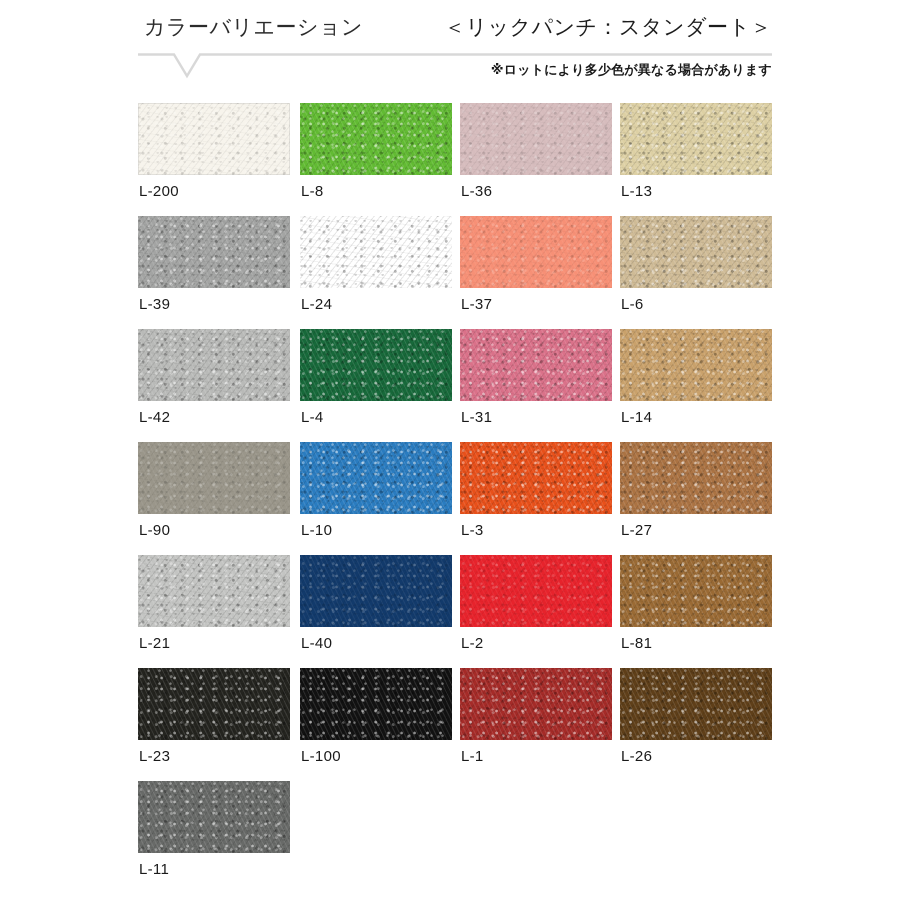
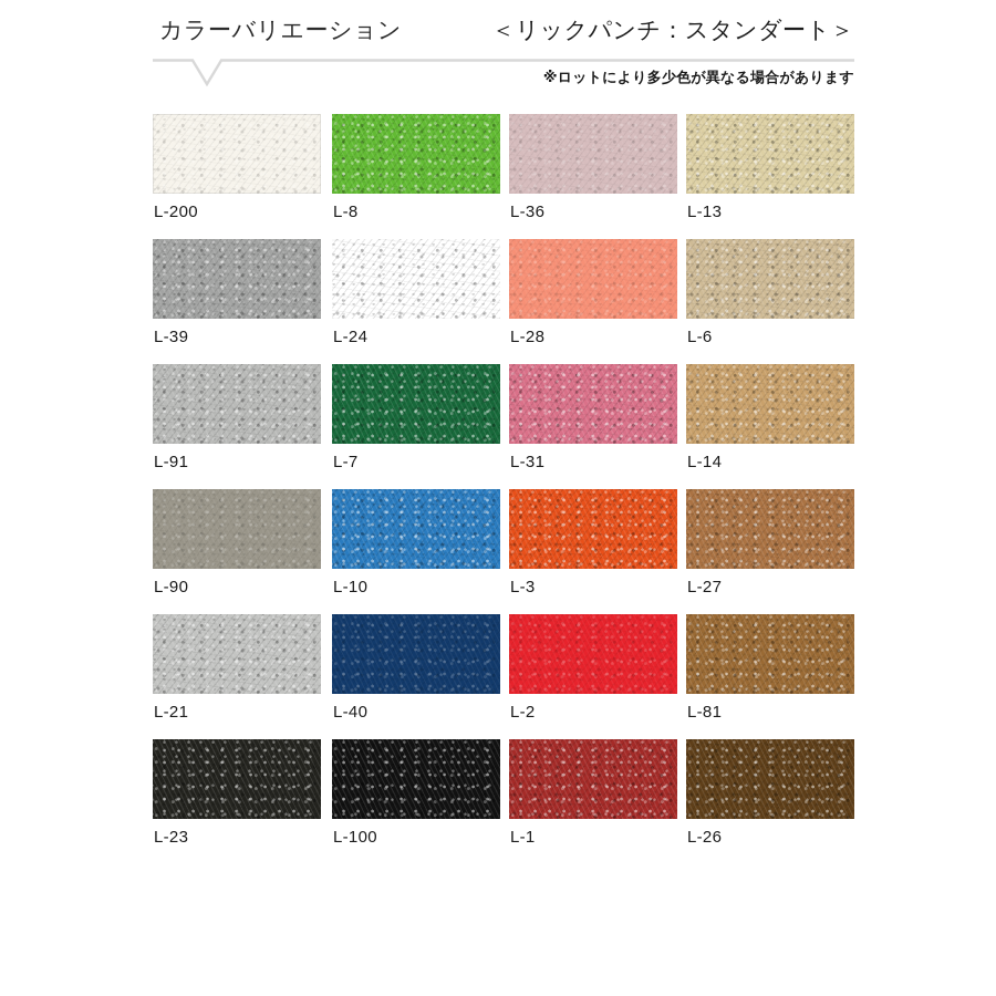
  カラーバリエーション
  ＜リックパンチ：スタンダート＞
  ※ロットにより多少色が異なる場合があります
  L-200
  L-8
  L-36
  L-13
  L-39
  L-24
- L-37
+ L-28
  L-6
- L-42
+ L-91
- L-4
+ L-7
  L-31
  L-14
  L-90
  L-10
  L-3
  L-27
  L-21
  L-40
  L-2
  L-81
  L-23
  L-100
  L-1
  L-26
- L-11
